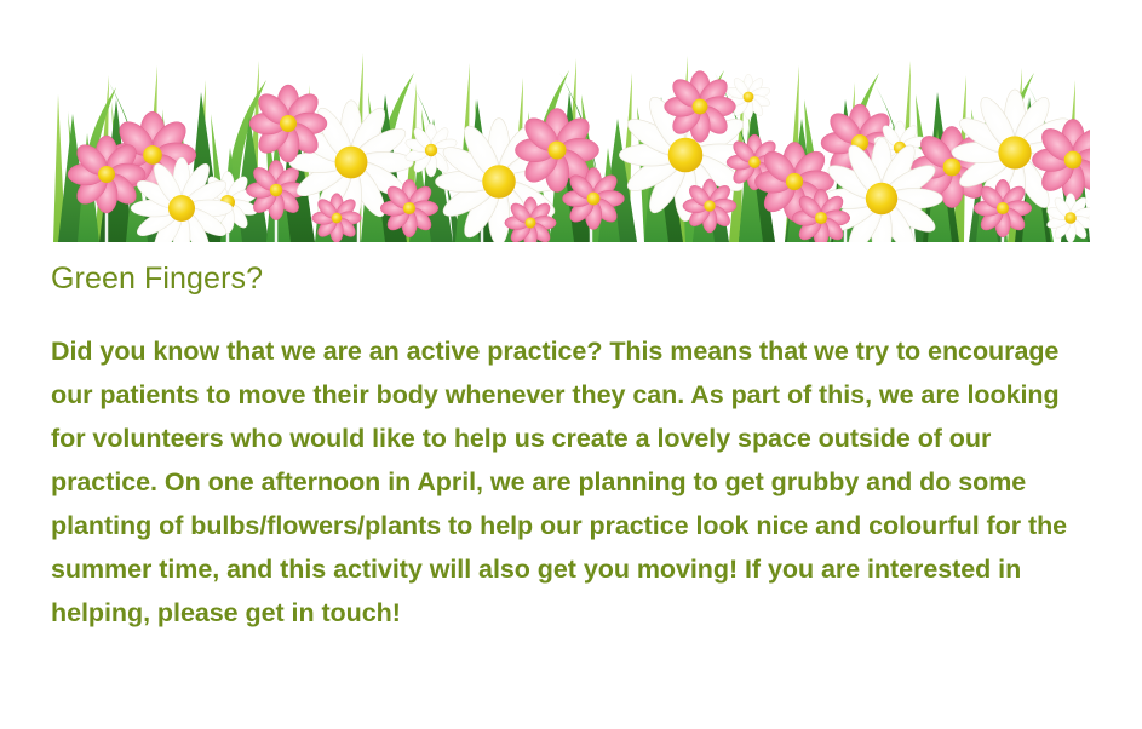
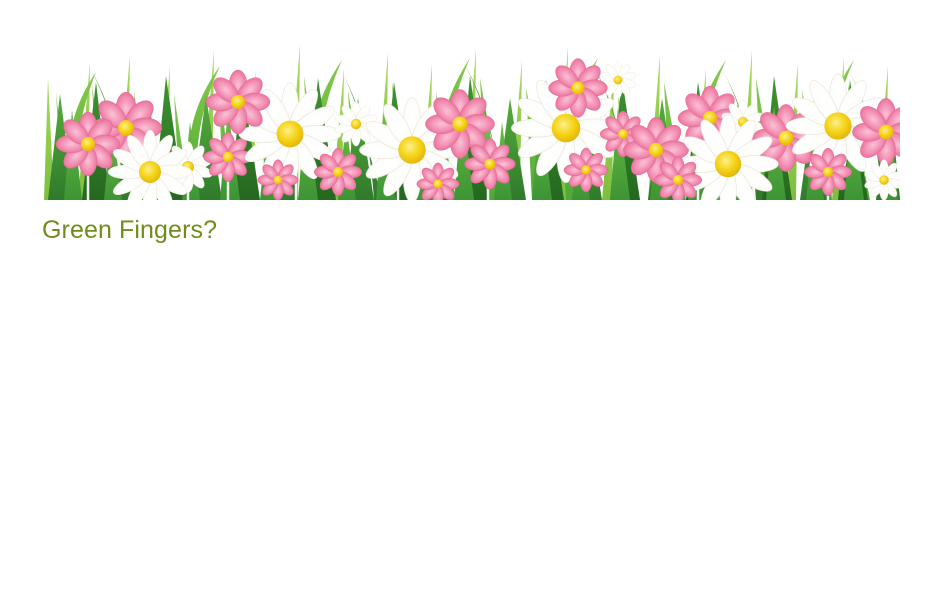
  Green Fingers?
- Did you know that we are an active practice? This means that we try to encourage our patients to move their body whenever they can. As part of this, we are looking for volunteers who would like to help us create a lovely space outside of our practice. On one afternoon in April, we are planning to get grubby and do some planting of bulbs/flowers/plants to help our practice look nice and colourful for the summer time, and this activity will also get you moving! If you are interested in helping, please get in touch!
